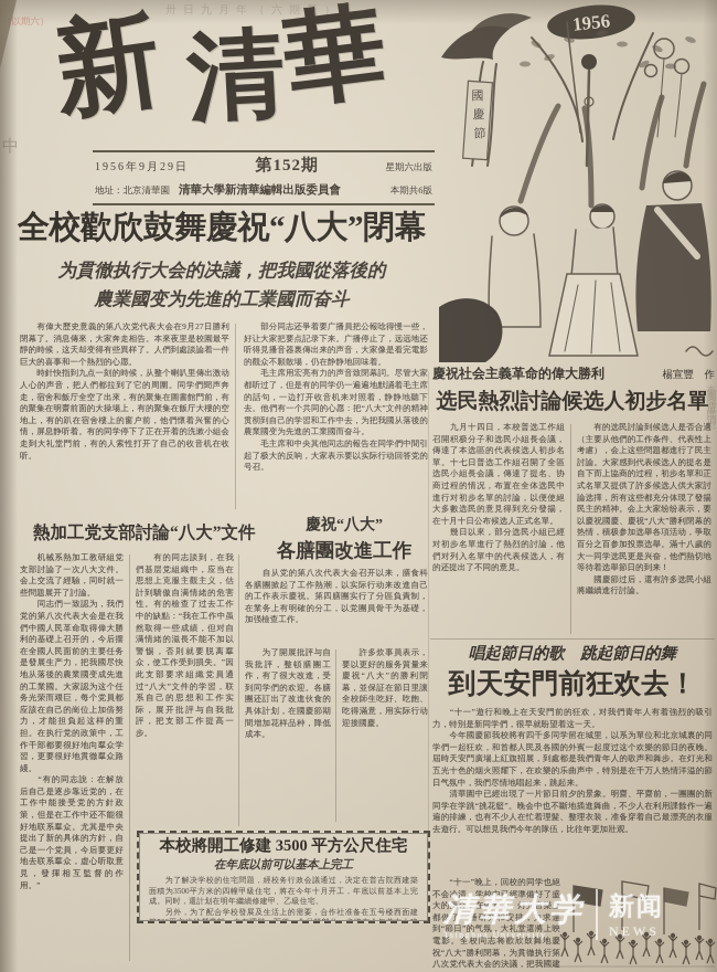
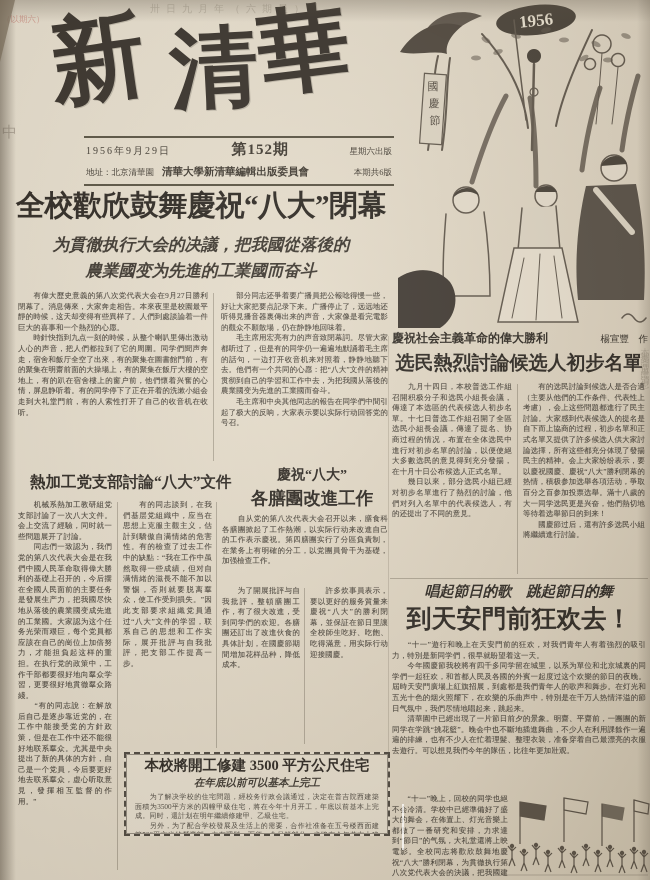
- 清華大学
- Tsinghua University
- 新闻
- NEWS
